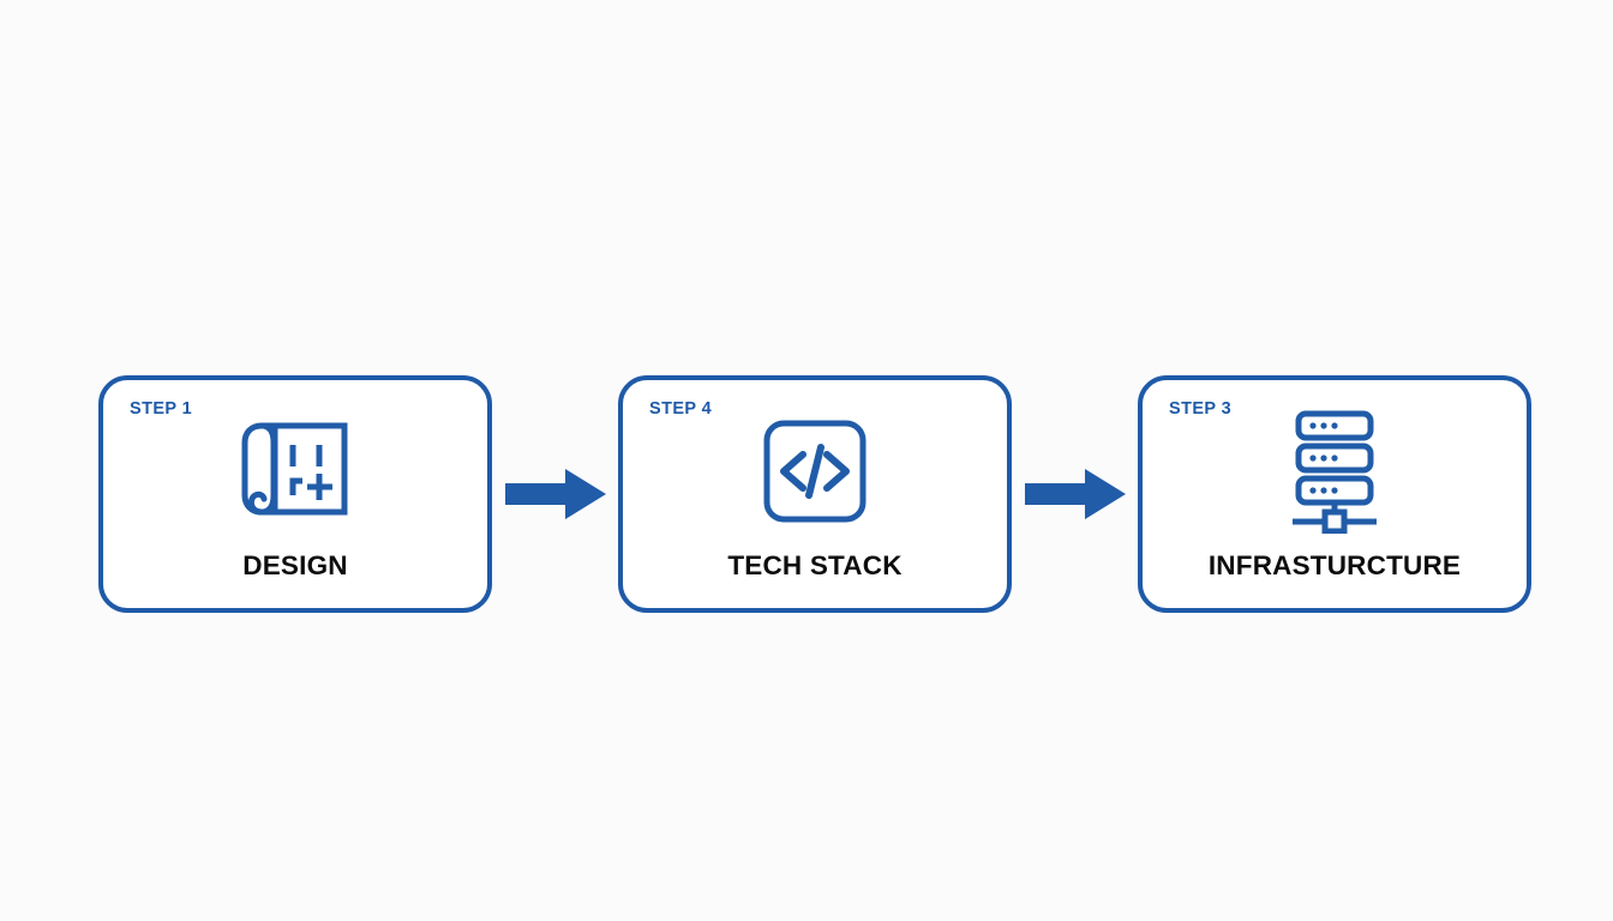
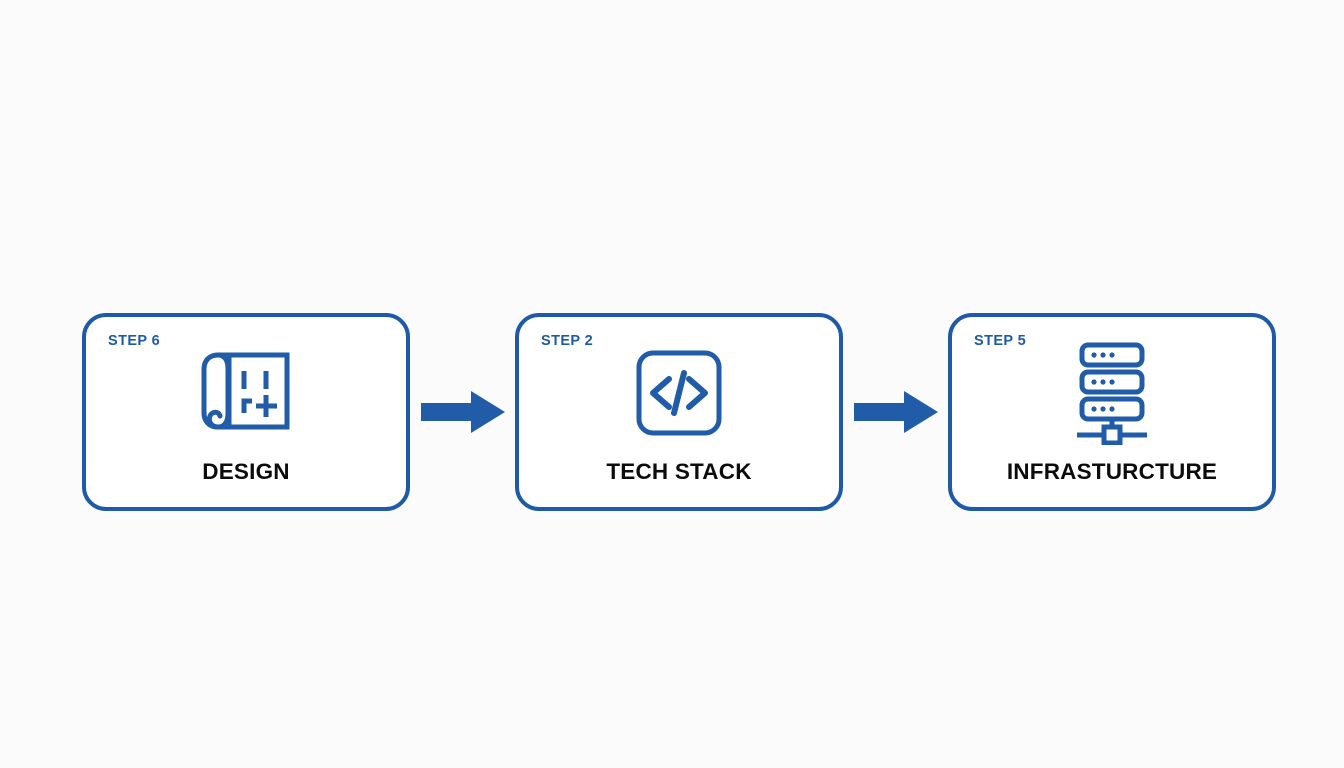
- STEP 1
+ STEP 6
  DESIGN
- STEP 4
+ STEP 2
  TECH STACK
- STEP 3
+ STEP 5
  INFRASTURCTURE
